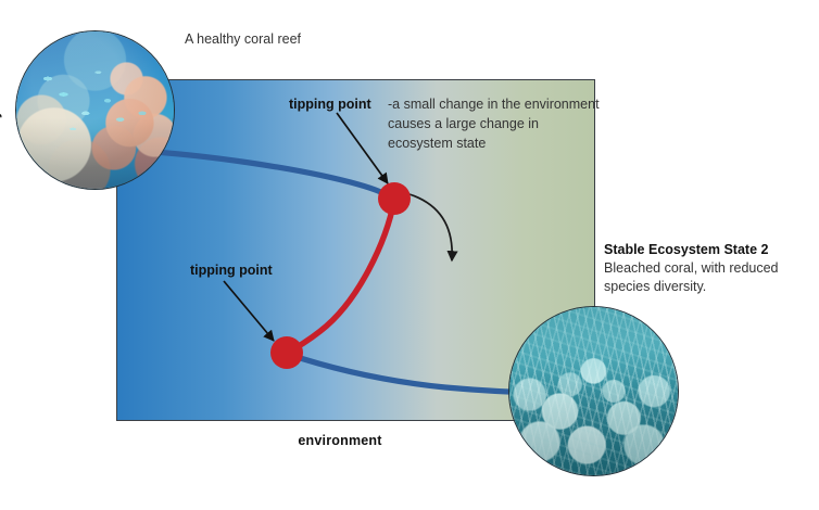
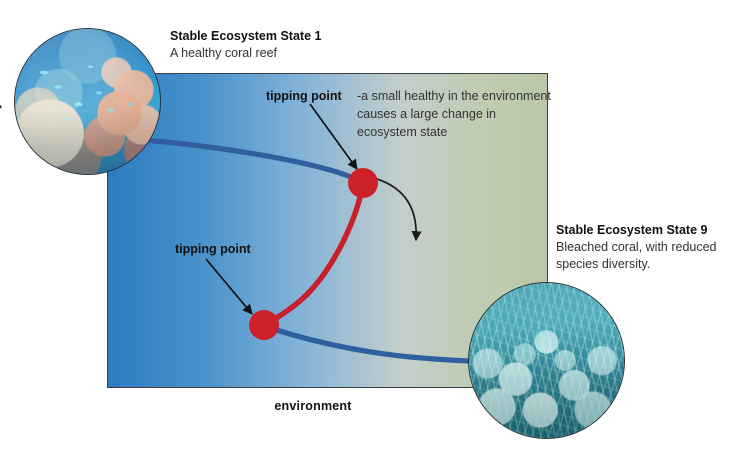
  environment
+ Stable Ecosystem State 1
  A healthy coral reef
- Stable Ecosystem State 2
+ Stable Ecosystem State 9
  Bleached coral, with reduced species diversity.
  tipping point
- -a small change in the environment causes a large change in ecosystem state
+ -a small healthy in the environment causes a large change in ecosystem state
  tipping point
